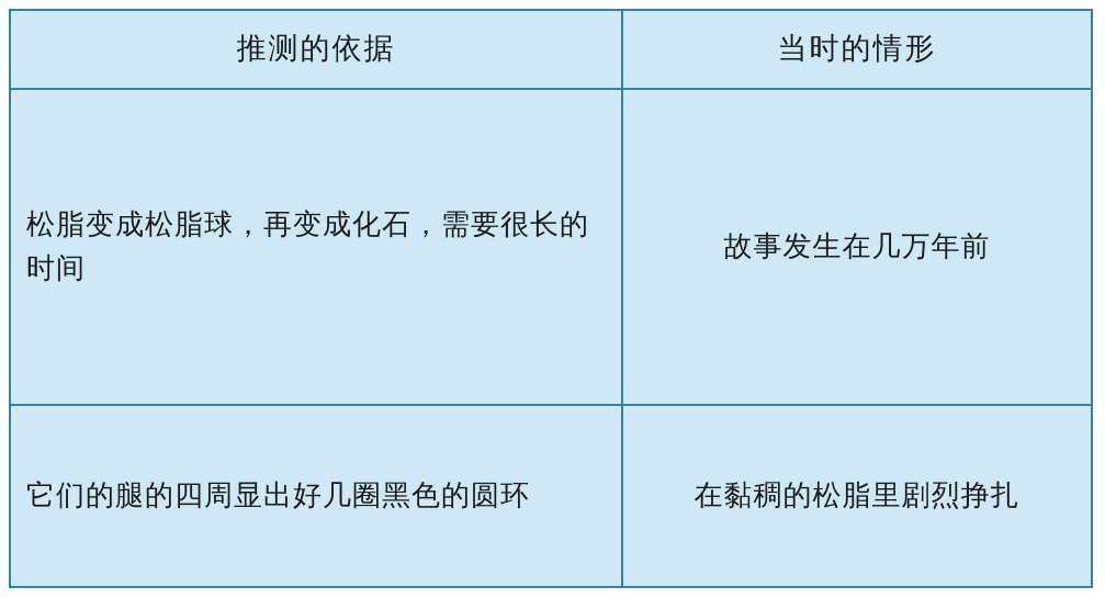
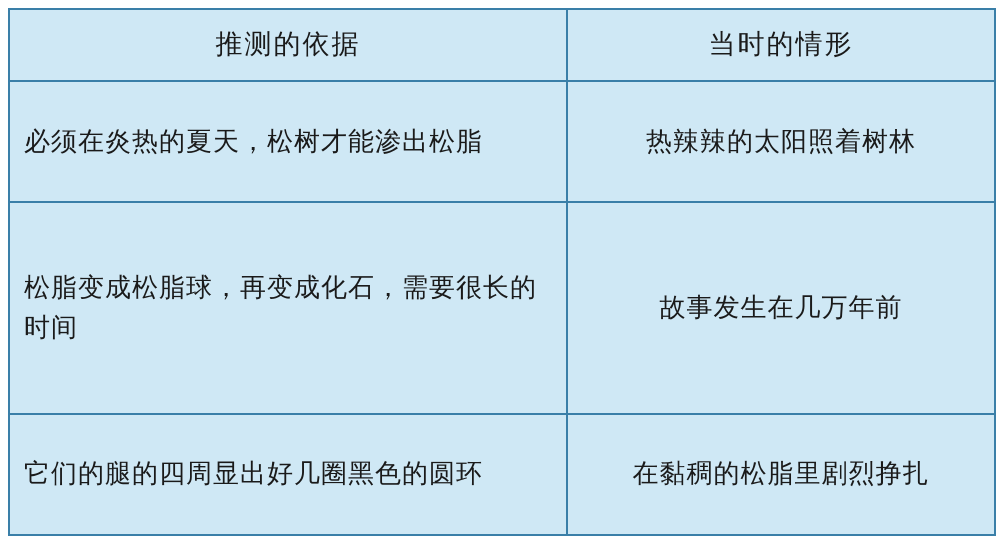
  推测的依据	当时的情形
+ 必须在炎热的夏天，松树才能渗出松脂	热辣辣的太阳照着树林
  松脂变成松脂球，再变成化石，需要很长的时间	故事发生在几万年前
  它们的腿的四周显出好几圈黑色的圆环	在黏稠的松脂里剧烈挣扎
